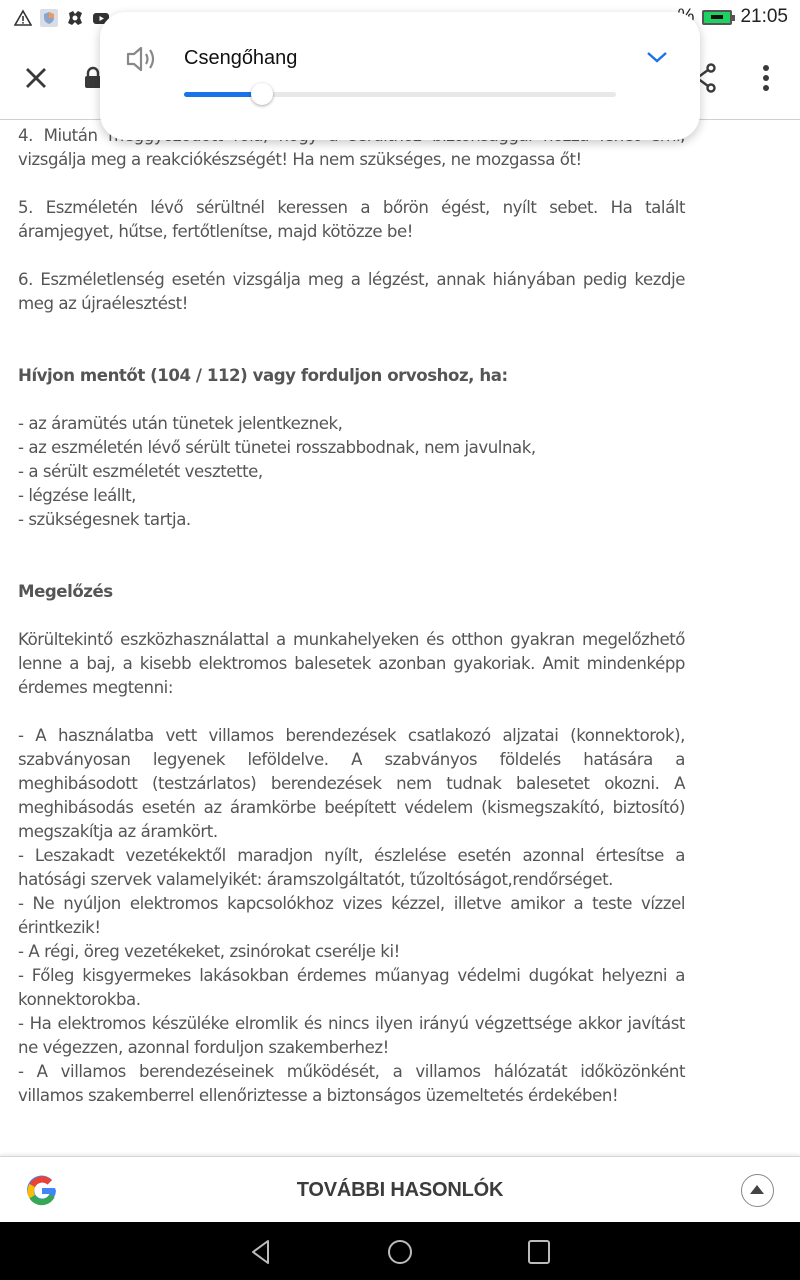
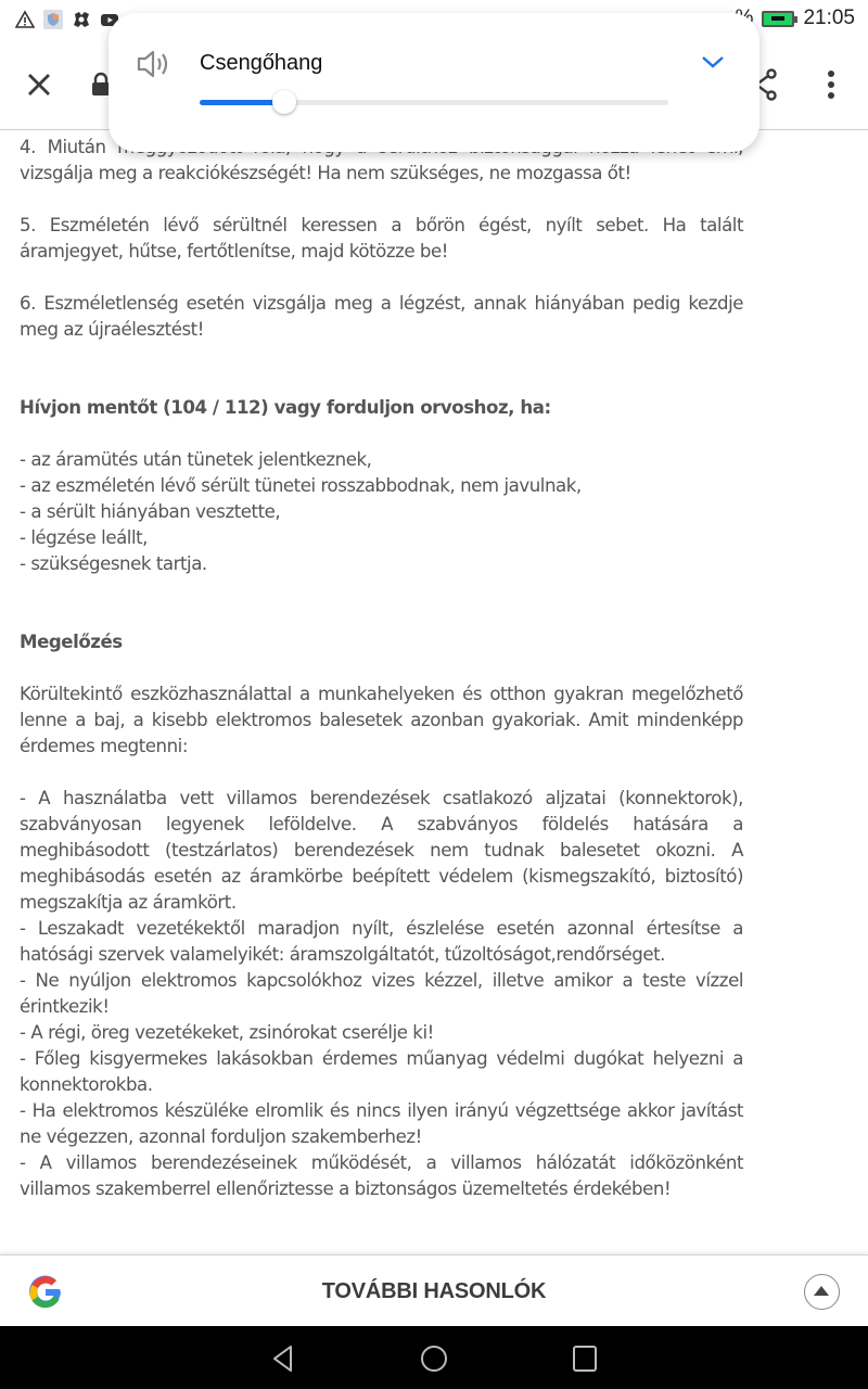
  21:05
  5. Eszméletén lévő sérültnél keressen a bőrön égést, nyílt sebet. Ha talált áramjegyet, hűtse, fertőtlenítse, majd kötözze be!
  6. Eszméletlenség esetén vizsgálja meg a légzést, annak hiányában pedig kezdje meg az újraélesztést!
  Hívjon mentőt (104 / 112) vagy forduljon orvoshoz, ha:
  - az áramütés után tünetek jelentkeznek,
  - az eszméletén lévő sérült tünetei rosszabbodnak, nem javulnak,
- - a sérült eszméletét vesztette,
+ - a sérült hiányában vesztette,
  - légzése leállt,
  - szükségesnek tartja.
  Megelőzés
  Körültekintő eszközhasználattal a munkahelyeken és otthon gyakran megelőzhető lenne a baj, a kisebb elektromos balesetek azonban gyakoriak. Amit mindenképp érdemes megtenni:
  - A használatba vett villamos berendezések csatlakozó aljzatai (konnektorok), szabványosan legyenek leföldelve. A szabványos földelés hatására a meghibásodott (testzárlatos) berendezések nem tudnak balesetet okozni. A meghibásodás esetén az áramkörbe beépített védelem (kismegszakító, biztosító) megszakítja az áramkört.
  - Leszakadt vezetékektől maradjon nyílt, észlelése esetén azonnal értesítse a hatósági szervek valamelyikét: áramszolgáltatót, tűzoltóságot,rendőrséget.
  - Ne nyúljon elektromos kapcsolókhoz vizes kézzel, illetve amikor a teste vízzel érintkezik!
  - A régi, öreg vezetékeket, zsinórokat cserélje ki!
  - Főleg kisgyermekes lakásokban érdemes műanyag védelmi dugókat helyezni a konnektorokba.
  - Ha elektromos készüléke elromlik és nincs ilyen irányú végzettsége akkor javítást ne végezzen, azonnal forduljon szakemberhez!
  - A villamos berendezéseinek működését, a villamos hálózatát időközönként villamos szakemberrel ellenőriztesse a biztonságos üzemeltetés érdekében!
  TOVÁBBI HASONLÓK
  Csengőhang
